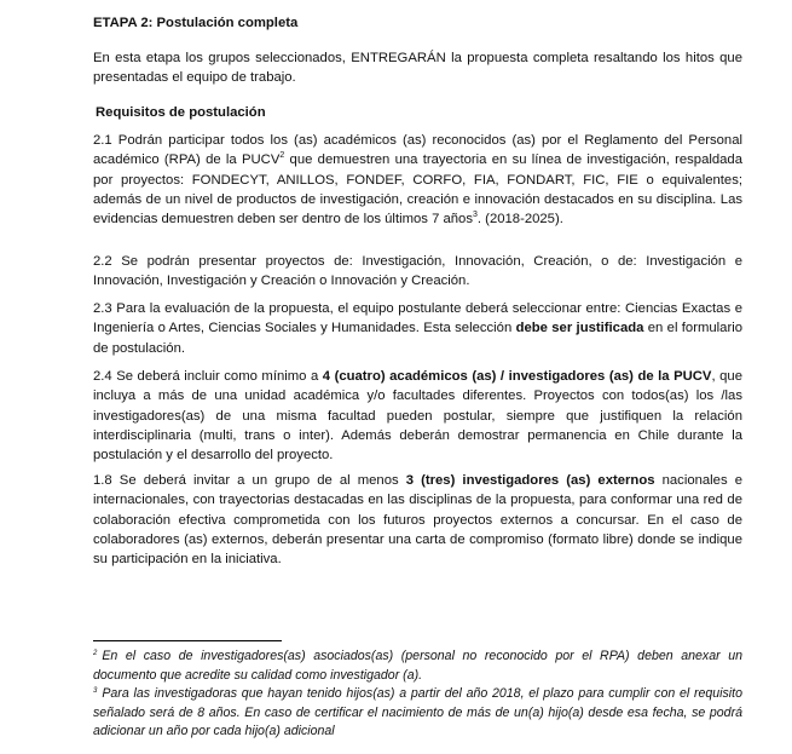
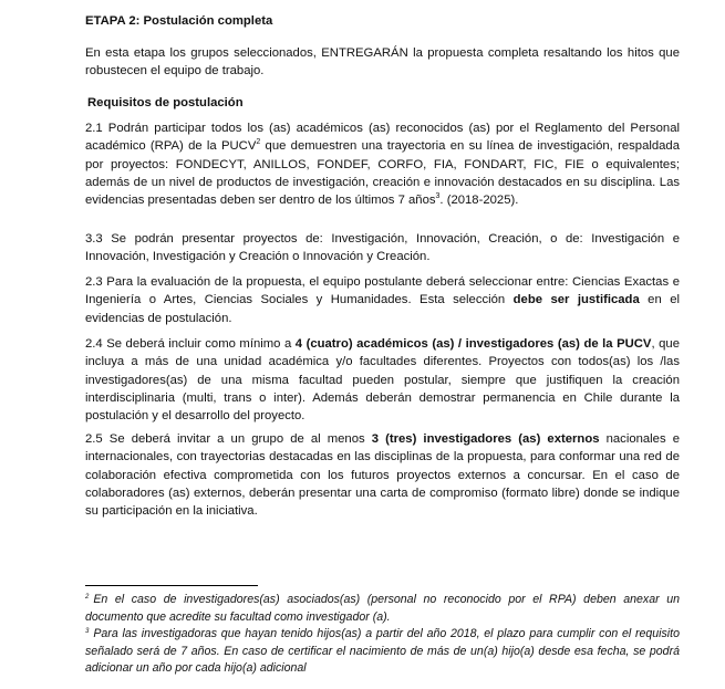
  ETAPA 2: Postulación completa
- En esta etapa los grupos seleccionados, ENTREGARÁN la propuesta completa resaltando los hitos que presentadas el equipo de trabajo.
+ En esta etapa los grupos seleccionados, ENTREGARÁN la propuesta completa resaltando los hitos que robustecen el equipo de trabajo.
  Requisitos de postulación
- 2.1 Podrán participar todos los (as) académicos (as) reconocidos (as) por el Reglamento del Personal académico (RPA) de la PUCV que demuestren una trayectoria en su línea de investigación, respaldada por proyectos: FONDECYT, ANILLOS, FONDEF, CORFO, FIA, FONDART, FIC, FIE o equivalentes; además de un nivel de productos de investigación, creación e innovación destacados en su disciplina. Las evidencias demuestren deben ser dentro de los últimos 7 años . (2018-2025).
+ 2.1 Podrán participar todos los (as) académicos (as) reconocidos (as) por el Reglamento del Personal académico (RPA) de la PUCV que demuestren una trayectoria en su línea de investigación, respaldada por proyectos: FONDECYT, ANILLOS, FONDEF, CORFO, FIA, FONDART, FIC, FIE o equivalentes; además de un nivel de productos de investigación, creación e innovación destacados en su disciplina. Las evidencias presentadas deben ser dentro de los últimos 7 años . (2018-2025).
- 2.2 Se podrán presentar proyectos de: Investigación, Innovación, Creación, o de: Investigación e Innovación, Investigación y Creación o Innovación y Creación.
+ 3.3 Se podrán presentar proyectos de: Investigación, Innovación, Creación, o de: Investigación e Innovación, Investigación y Creación o Innovación y Creación.
- 2.3 Para la evaluación de la propuesta, el equipo postulante deberá seleccionar entre: Ciencias Exactas e Ingeniería o Artes, Ciencias Sociales y Humanidades. Esta selección debe ser justificada en el formulario de postulación.
+ 2.3 Para la evaluación de la propuesta, el equipo postulante deberá seleccionar entre: Ciencias Exactas e Ingeniería o Artes, Ciencias Sociales y Humanidades. Esta selección debe ser justificada en el evidencias de postulación.
- 2.4 Se deberá incluir como mínimo a 4 (cuatro) académicos (as) / investigadores (as) de la PUCV, que incluya a más de una unidad académica y/o facultades diferentes. Proyectos con todos(as) los /las investigadores(as) de una misma facultad pueden postular, siempre que justifiquen la relación interdisciplinaria (multi, trans o inter). Además deberán demostrar permanencia en Chile durante la postulación y el desarrollo del proyecto.
+ 2.4 Se deberá incluir como mínimo a 4 (cuatro) académicos (as) / investigadores (as) de la PUCV, que incluya a más de una unidad académica y/o facultades diferentes. Proyectos con todos(as) los /las investigadores(as) de una misma facultad pueden postular, siempre que justifiquen la creación interdisciplinaria (multi, trans o inter). Además deberán demostrar permanencia en Chile durante la postulación y el desarrollo del proyecto.
- 1.8 Se deberá invitar a un grupo de al menos 3 (tres) investigadores (as) externos nacionales e internacionales, con trayectorias destacadas en las disciplinas de la propuesta, para conformar una red de colaboración efectiva comprometida con los futuros proyectos externos a concursar. En el caso de colaboradores (as) externos, deberán presentar una carta de compromiso (formato libre) donde se indique su participación en la iniciativa.
+ 2.5 Se deberá invitar a un grupo de al menos 3 (tres) investigadores (as) externos nacionales e internacionales, con trayectorias destacadas en las disciplinas de la propuesta, para conformar una red de colaboración efectiva comprometida con los futuros proyectos externos a concursar. En el caso de colaboradores (as) externos, deberán presentar una carta de compromiso (formato libre) donde se indique su participación en la iniciativa.
- En el caso de investigadores(as) asociados(as) (personal no reconocido por el RPA) deben anexar un documento que acredite su calidad como investigador (a).
+ En el caso de investigadores(as) asociados(as) (personal no reconocido por el RPA) deben anexar un documento que acredite su facultad como investigador (a).
- Para las investigadoras que hayan tenido hijos(as) a partir del año 2018, el plazo para cumplir con el requisito señalado será de 8 años. En caso de certificar el nacimiento de más de un(a) hijo(a) desde esa fecha, se podrá adicionar un año por cada hijo(a) adicional
+ Para las investigadoras que hayan tenido hijos(as) a partir del año 2018, el plazo para cumplir con el requisito señalado será de 7 años. En caso de certificar el nacimiento de más de un(a) hijo(a) desde esa fecha, se podrá adicionar un año por cada hijo(a) adicional
